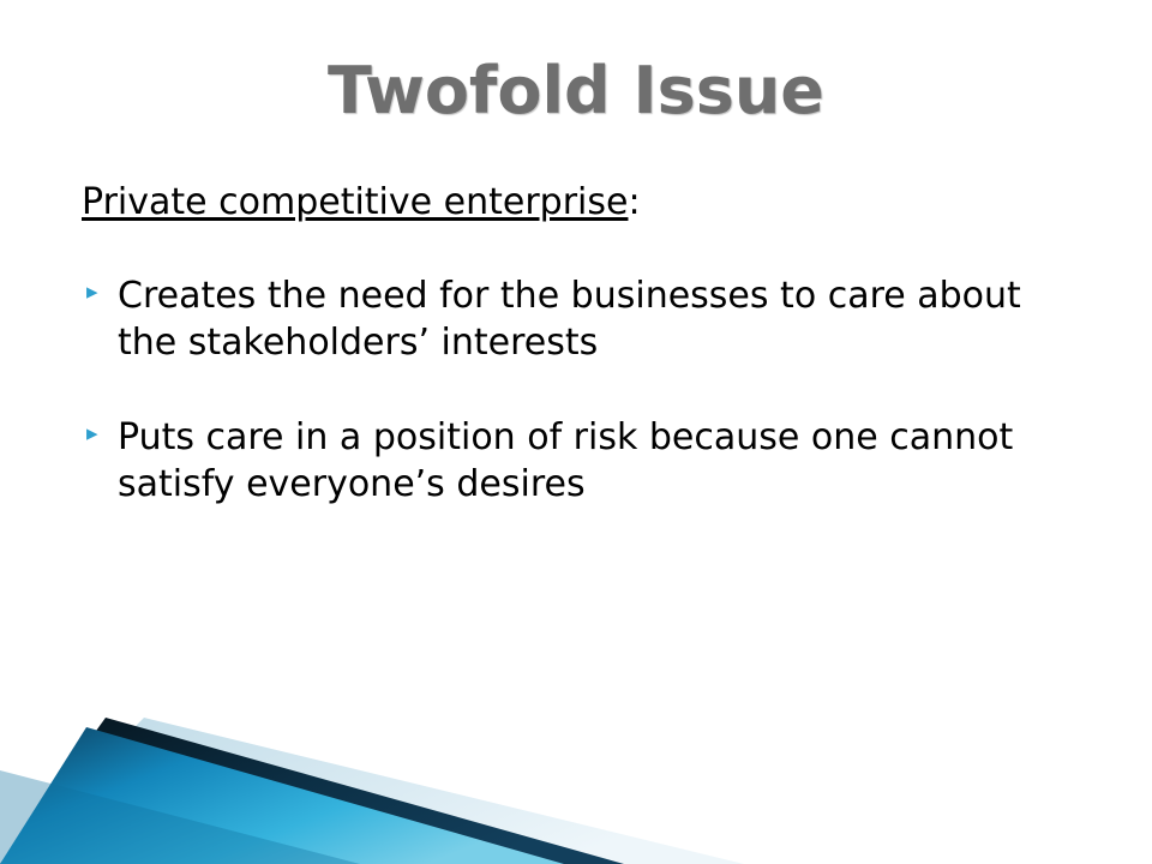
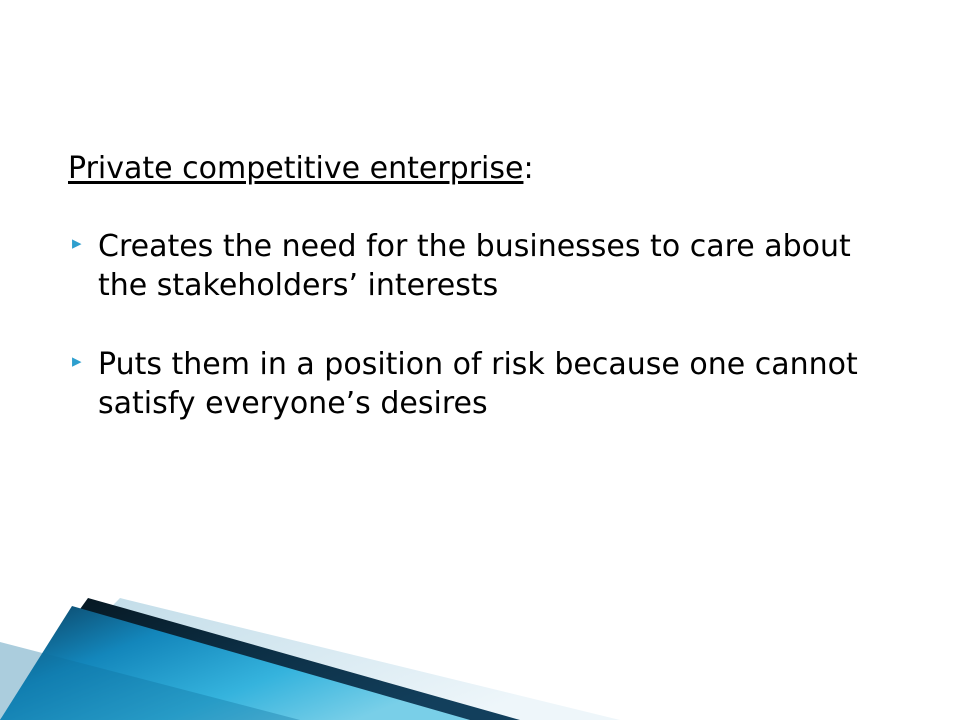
- Twofold Issue
  Private competitive enterprise:
  ▸
  Creates the need for the businesses to care about the stakeholders’ interests
  ▸
- Puts care in a position of risk because one cannot satisfy everyone’s desires
+ Puts them in a position of risk because one cannot satisfy everyone’s desires
